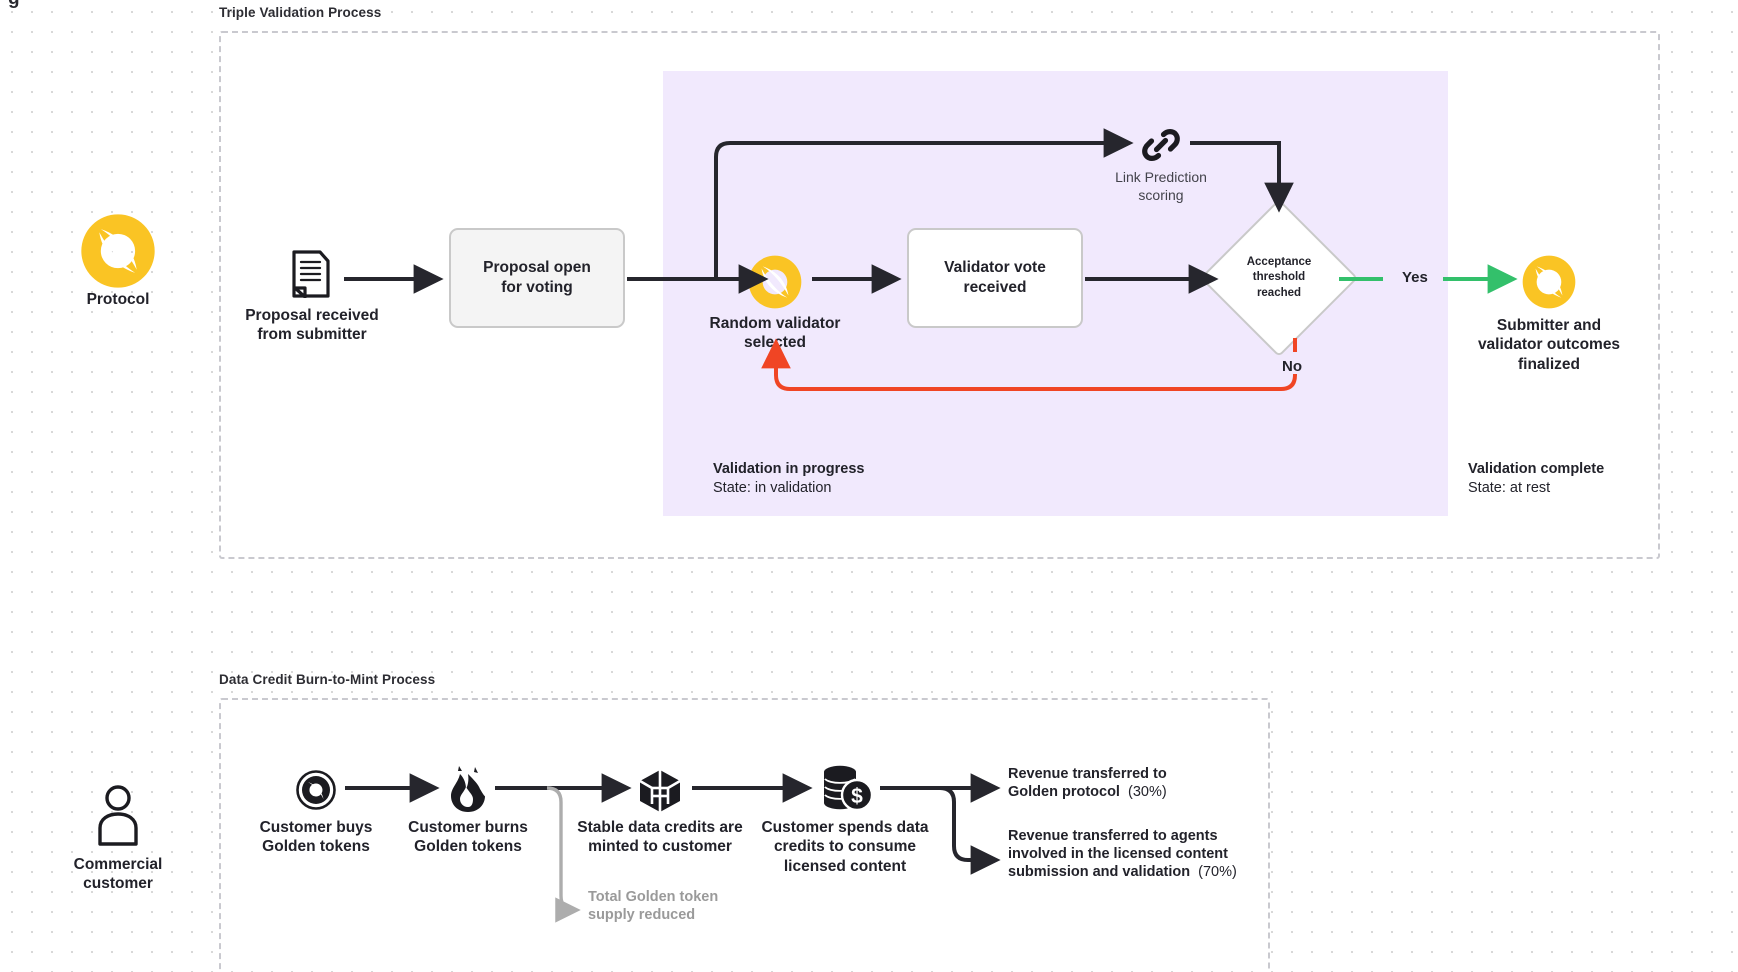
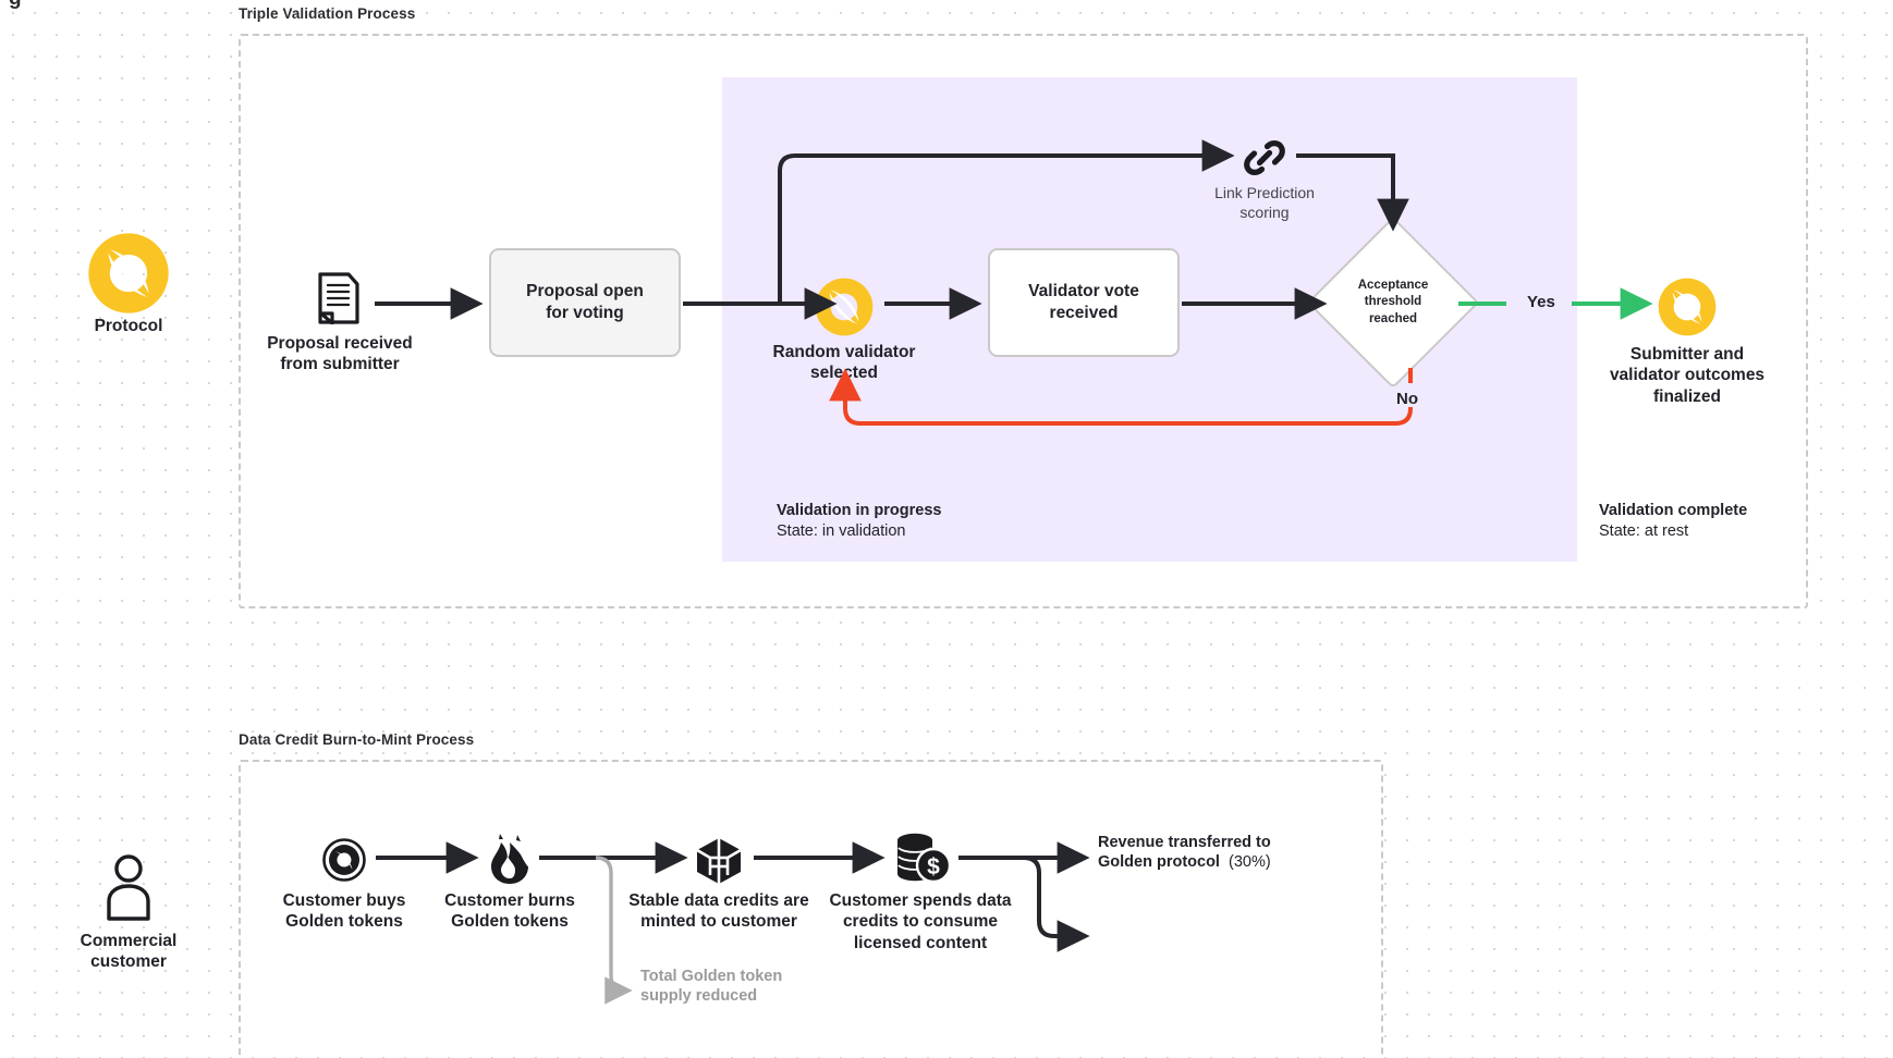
  Triple Validation Process
  Protocol
  Proposal received
  from submitter
  Proposal open
  for voting
  Random validator
  selected
  Validator vote
  received
  Link Prediction
  scoring
  Acceptance
  threshold
  reached
  Yes
  No
  Submitter and
  validator outcomes
  finalized
  Validation in progress
  State: in validation
  Validation complete
  State: at rest
  Data Credit Burn-to-Mint Process
  Commercial
  customer
  Customer buys
  Golden tokens
  Customer burns
  Golden tokens
  Stable data credits are
  minted to customer
  $
  Customer spends data
  credits to consume
  licensed content
  Total Golden token
  supply reduced
  Revenue transferred to
  Golden protocol (30%)
- Revenue transferred to agents
- involved in the licensed content
- submission and validation (70%)
